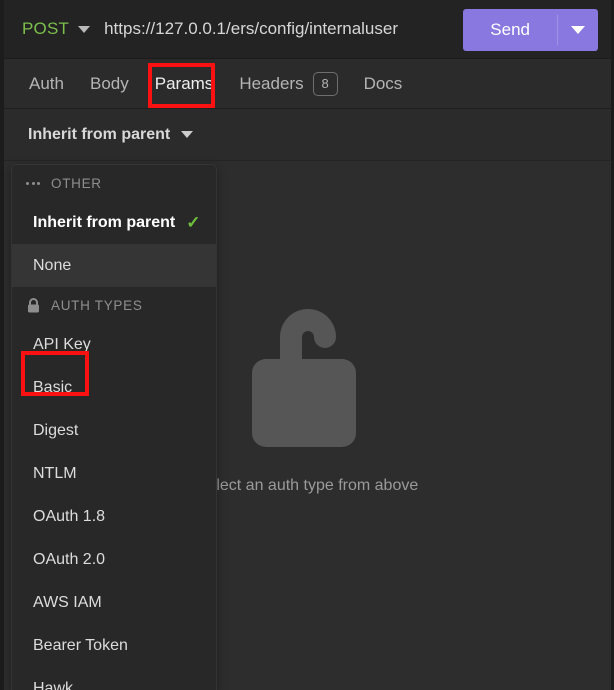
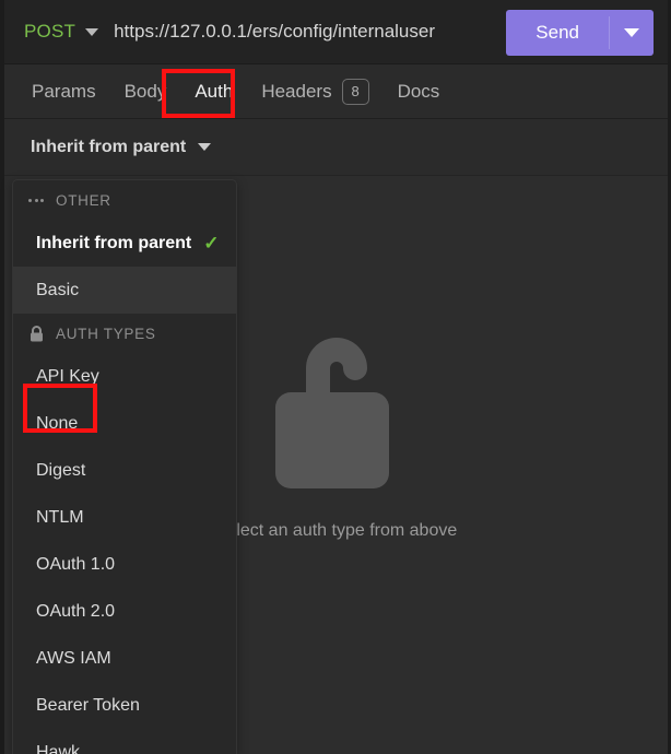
  POST
  https://127.0.0.1/ers/config/internaluser
  Send
- Auth
+ Params
  Body
- Params
+ Auth
  Headers
  8
  Docs
  Inherit from parent
  lect an auth type from above
  OTHER
  Inherit from parent
  ✓
- None
+ Basic
  AUTH TYPES
  API Key
- Basic
+ None
  Digest
  NTLM
- OAuth 1.8
+ OAuth 1.0
  OAuth 2.0
  AWS IAM
  Bearer Token
  Hawk
